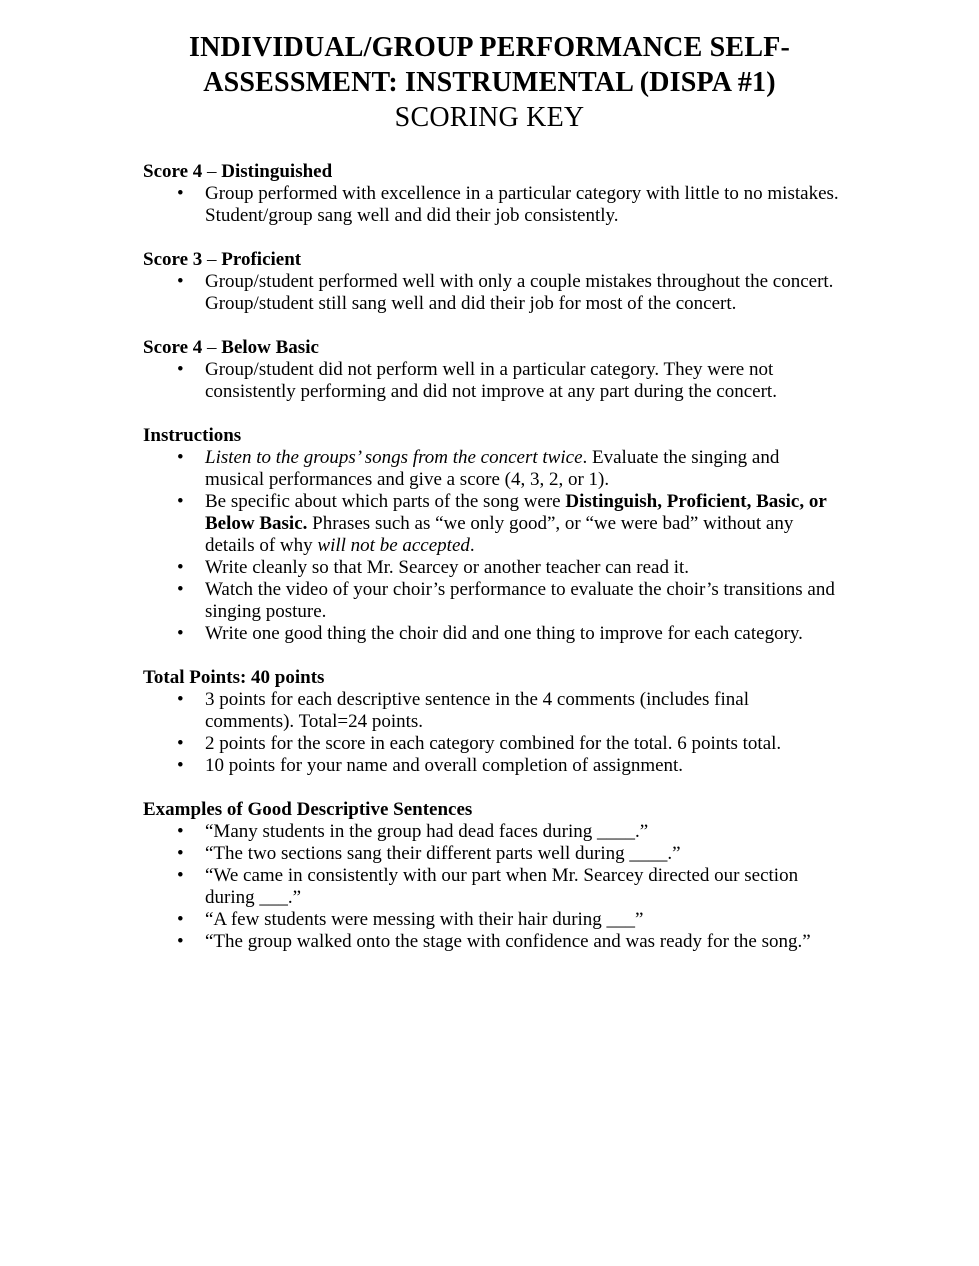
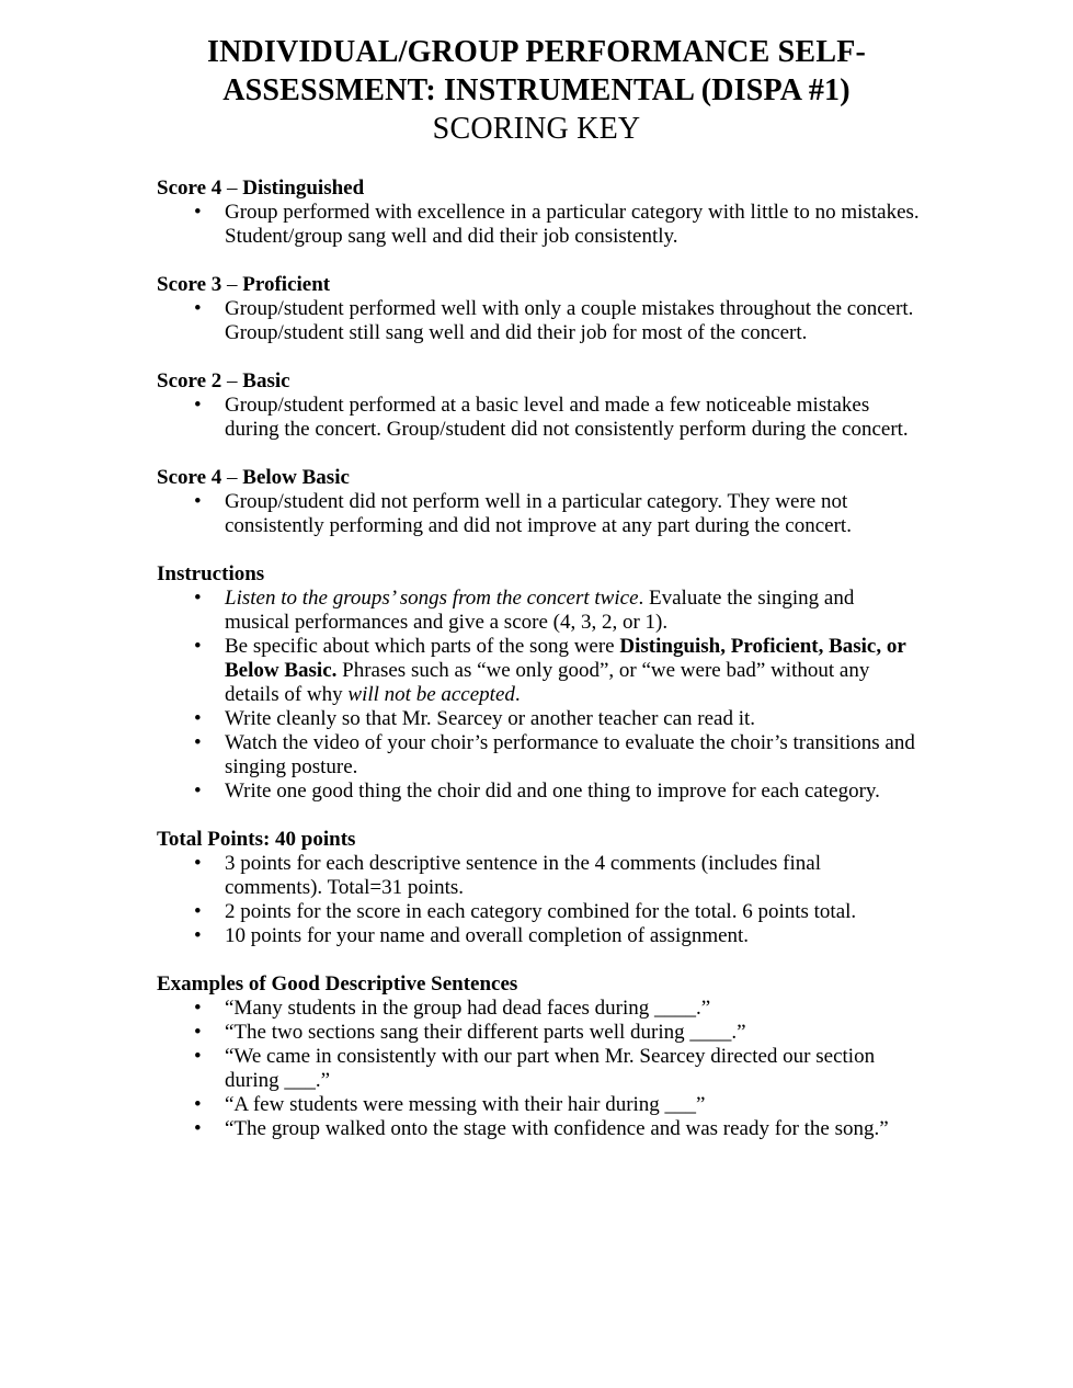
  INDIVIDUAL/GROUP PERFORMANCE SELF-
  ASSESSMENT: INSTRUMENTAL (DISPA #1)
  SCORING KEY
  Score 4 – Distinguished
  Group performed with excellence in a particular category with little to no mistakes. Student/group sang well and did their job consistently.
  Score 3 – Proficient
  Group/student performed well with only a couple mistakes throughout the concert. Group/student still sang well and did their job for most of the concert.
+ Score 2 – Basic
+ Group/student performed at a basic level and made a few noticeable mistakes during the concert. Group/student did not consistently perform during the concert.
  Score 4 – Below Basic
  Group/student did not perform well in a particular category. They were not consistently performing and did not improve at any part during the concert.
  Instructions
  Listen to the groups’ songs from the concert twice. Evaluate the singing and musical performances and give a score (4, 3, 2, or 1).
  Be specific about which parts of the song were Distinguish, Proficient, Basic, or Below Basic. Phrases such as “we only good”, or “we were bad” without any details of why will not be accepted.
  Write cleanly so that Mr. Searcey or another teacher can read it.
  Watch the video of your choir’s performance to evaluate the choir’s transitions and singing posture.
  Write one good thing the choir did and one thing to improve for each category.
  Total Points: 40 points
- 3 points for each descriptive sentence in the 4 comments (includes final comments). Total=24 points.
+ 3 points for each descriptive sentence in the 4 comments (includes final comments). Total=31 points.
  2 points for the score in each category combined for the total. 6 points total.
  10 points for your name and overall completion of assignment.
  Examples of Good Descriptive Sentences
  “Many students in the group had dead faces during ____.”
  “The two sections sang their different parts well during ____.”
  “We came in consistently with our part when Mr. Searcey directed our section during ___.”
  “A few students were messing with their hair during ___”
  “The group walked onto the stage with confidence and was ready for the song.”
